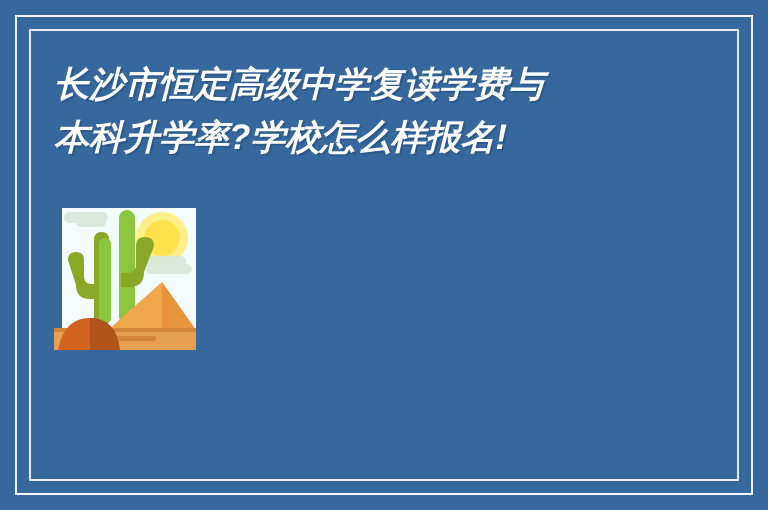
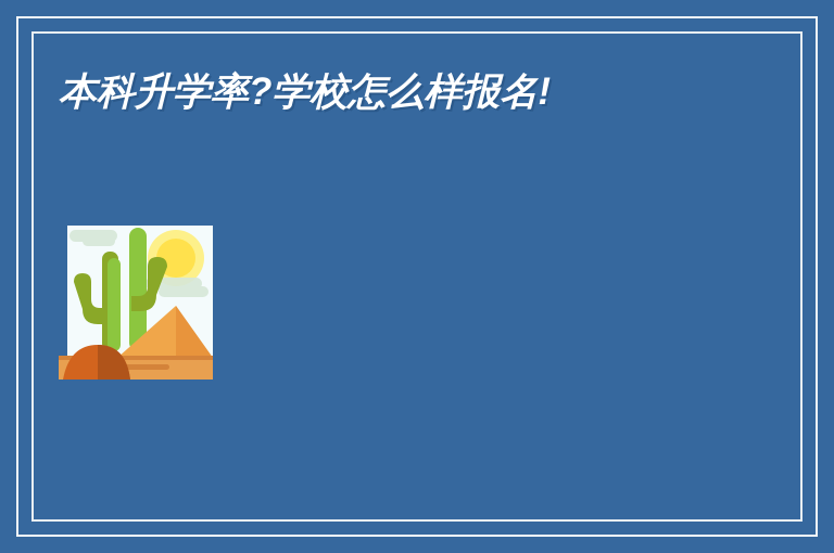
- 长沙市恒定高级中学复读学费与
  本科升学率?学校怎么样报名!
